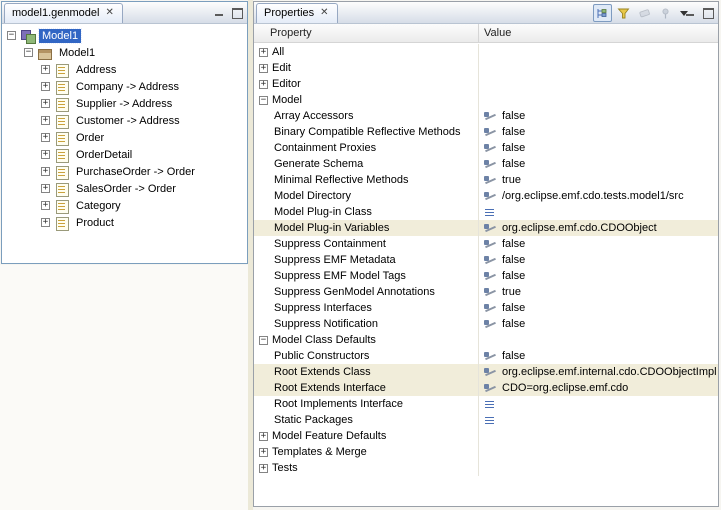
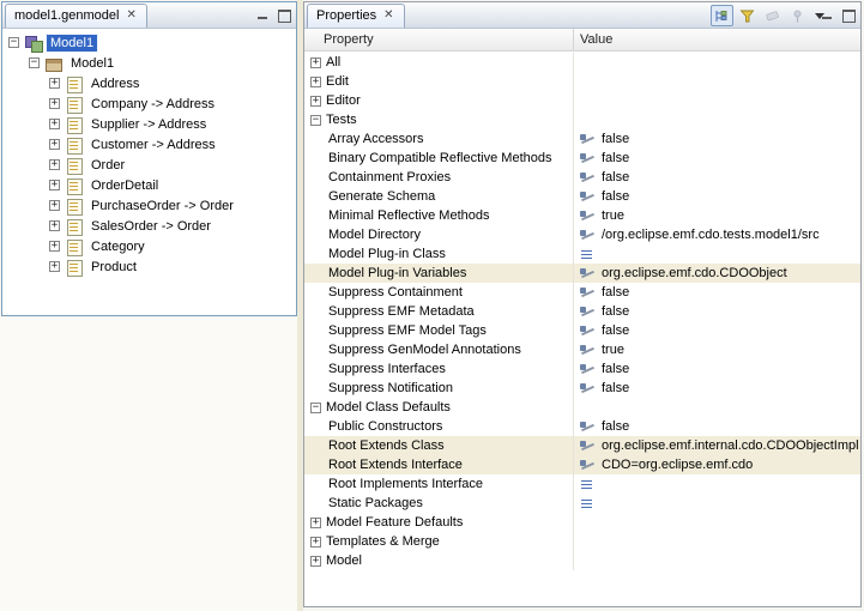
  model1.genmodel
  ✕
  −
  Model1
  −
  Model1
  +
  Address
  +
  Company -> Address
  +
  Supplier -> Address
  +
  Customer -> Address
  +
  Order
  +
  OrderDetail
  +
  PurchaseOrder -> Order
  +
  SalesOrder -> Order
  +
  Category
  +
  Product
  Properties
  ✕
  Property
  Value
  +
  All
  +
  Edit
  +
  Editor
  −
- Model
+ Tests
  Array Accessors
  false
  Binary Compatible Reflective Methods
  false
  Containment Proxies
  false
  Generate Schema
  false
  Minimal Reflective Methods
  true
  Model Directory
  /org.eclipse.emf.cdo.tests.model1/src
  Model Plug-in Class
  Model Plug-in Variables
  org.eclipse.emf.cdo.CDOObject
  Suppress Containment
  false
  Suppress EMF Metadata
  false
  Suppress EMF Model Tags
  false
  Suppress GenModel Annotations
  true
  Suppress Interfaces
  false
  Suppress Notification
  false
  −
  Model Class Defaults
  Public Constructors
  false
  Root Extends Class
  org.eclipse.emf.internal.cdo.CDOObjectImpl
  Root Extends Interface
  CDO=org.eclipse.emf.cdo
  Root Implements Interface
  Static Packages
  +
  Model Feature Defaults
  +
  Templates & Merge
  +
- Tests
+ Model
